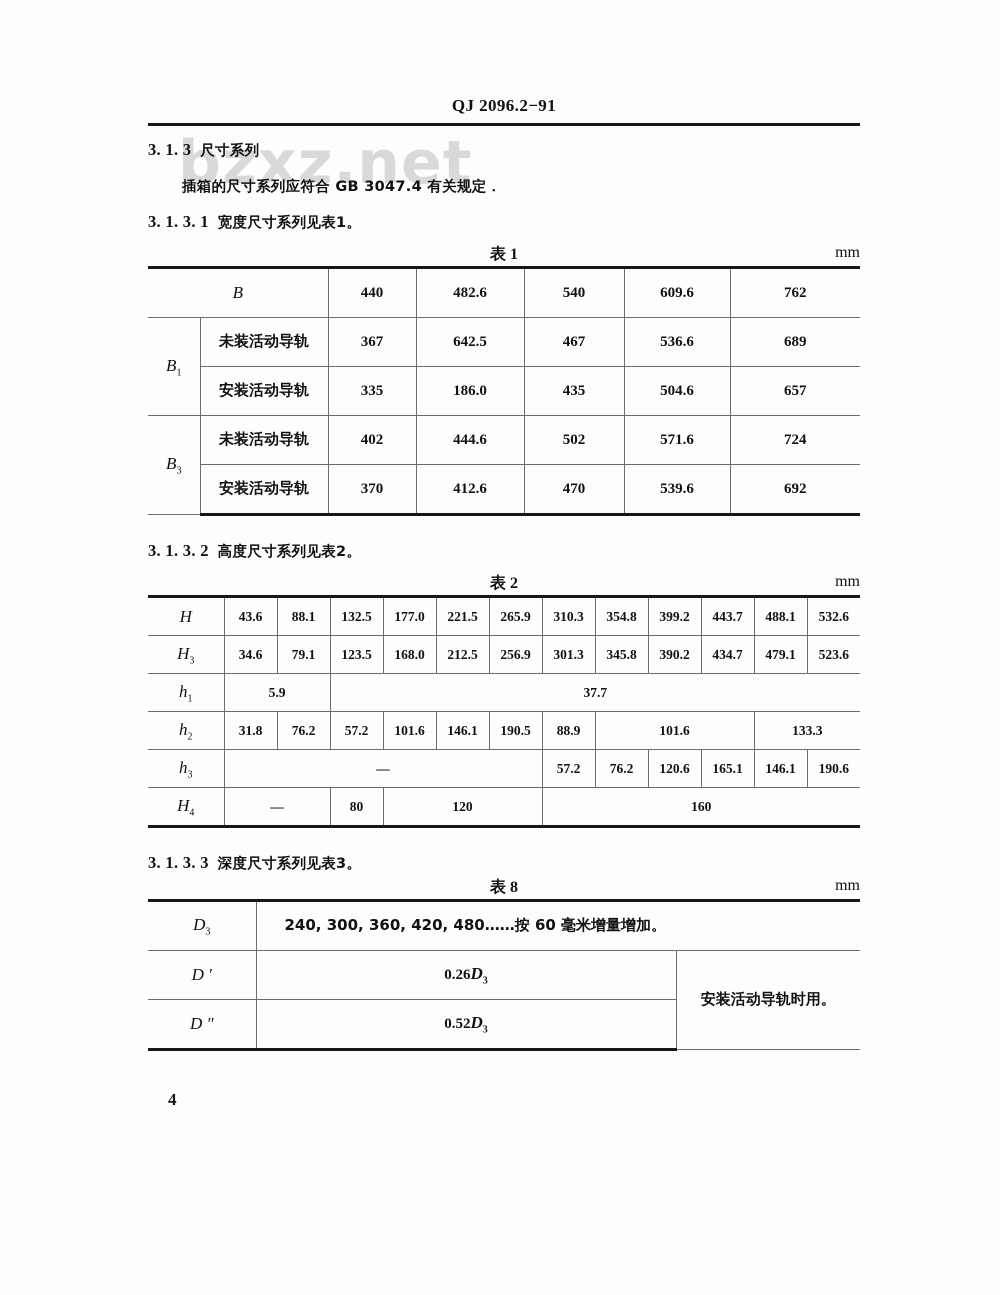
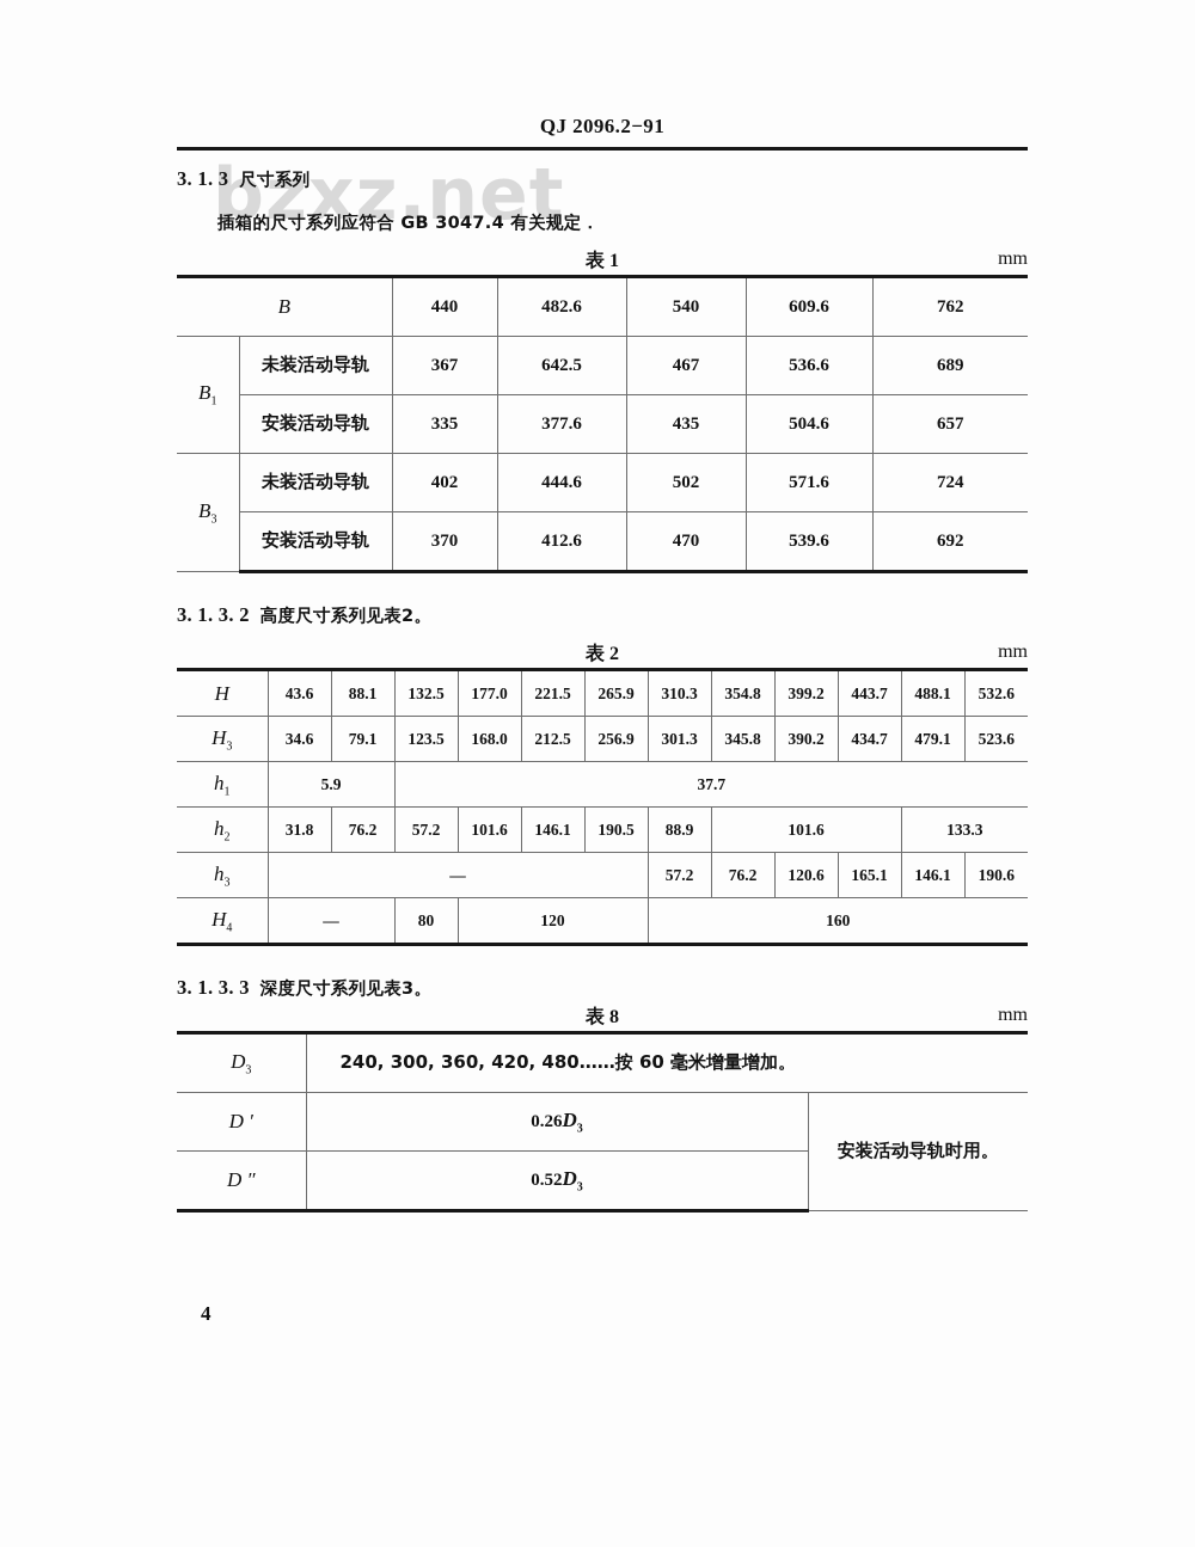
  bzxz.net
  QJ 2096.2−91
  3. 1. 3 尺寸系列
  插箱的尺寸系列应符合 GB 3047.4 有关规定．
- 3. 1. 3. 1 宽度尺寸系列见表1。
  表 1
  mm
  B	440	482.6	540	609.6	762
  B1	未装活动导轨	367	642.5	467	536.6	689
- 安装活动导轨	335	186.0	435	504.6	657
+ 安装活动导轨	335	377.6	435	504.6	657
  B3	未装活动导轨	402	444.6	502	571.6	724
  安装活动导轨	370	412.6	470	539.6	692
  3. 1. 3. 2 高度尺寸系列见表2。
  表 2
  mm
  H	43.6	88.1	132.5	177.0	221.5	265.9	310.3	354.8	399.2	443.7	488.1	532.6
  H3	34.6	79.1	123.5	168.0	212.5	256.9	301.3	345.8	390.2	434.7	479.1	523.6
  h1	5.9	37.7
  h2	31.8	76.2	57.2	101.6	146.1	190.5	88.9	101.6	133.3
  h3	—	57.2	76.2	120.6	165.1	146.1	190.6
  H4	—	80	120	160
  3. 1. 3. 3 深度尺寸系列见表3。
  表 8
  mm
  D3	240, 300, 360, 420, 480……按 60 毫米增量增加。
  D ′	0.26D3	安装活动导轨时用。
  D ″	0.52D3
  4
